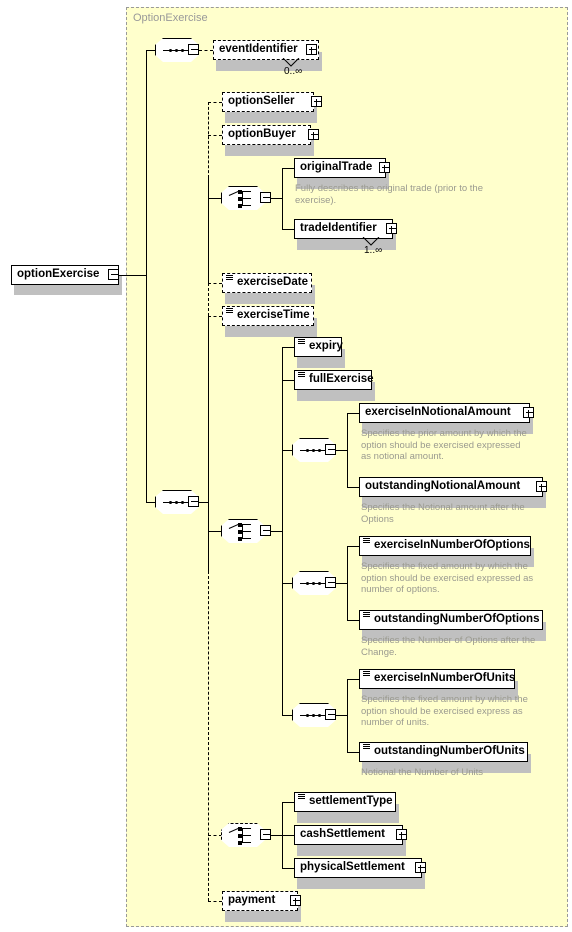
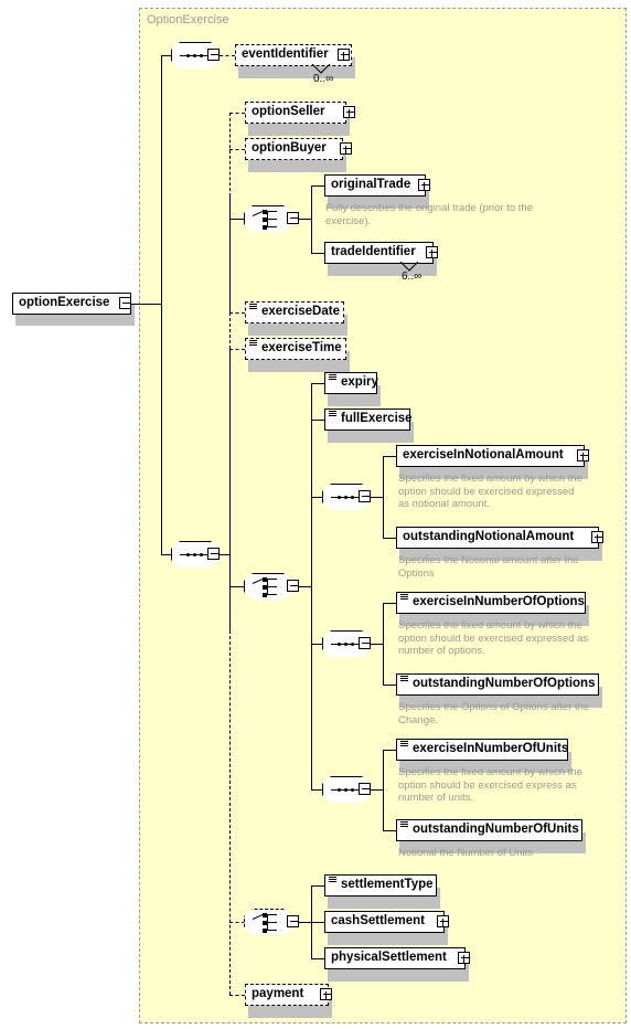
  OptionExercise
  optionExercise
  eventIdentifier
  0..∞
  optionSeller
  optionBuyer
  originalTrade
  Fully describes the original trade (prior to the exercise).
  tradeIdentifier
- 1..∞
+ 6..∞
  exerciseDate
  exerciseTime
  expiry
  fullExercise
  exerciseInNotionalAmount
- Specifies the prior amount by which the option should be exercised expressed as notional amount.
+ Specifies the fixed amount by which the option should be exercised expressed as notional amount.
  outstandingNotionalAmount
  Specifies the Notional amount after the Options
  exerciseInNumberOfOptions
  Specifies the fixed amount by which the option should be exercised expressed as number of options.
  outstandingNumberOfOptions
- Specifies the Number of Options after the Change.
+ Specifies the Options of Options after the Change.
  exerciseInNumberOfUnits
  Specifies the fixed amount by which the option should be exercised express as number of units.
  outstandingNumberOfUnits
  Notional the Number of Units
  settlementType
  cashSettlement
  physicalSettlement
  payment
